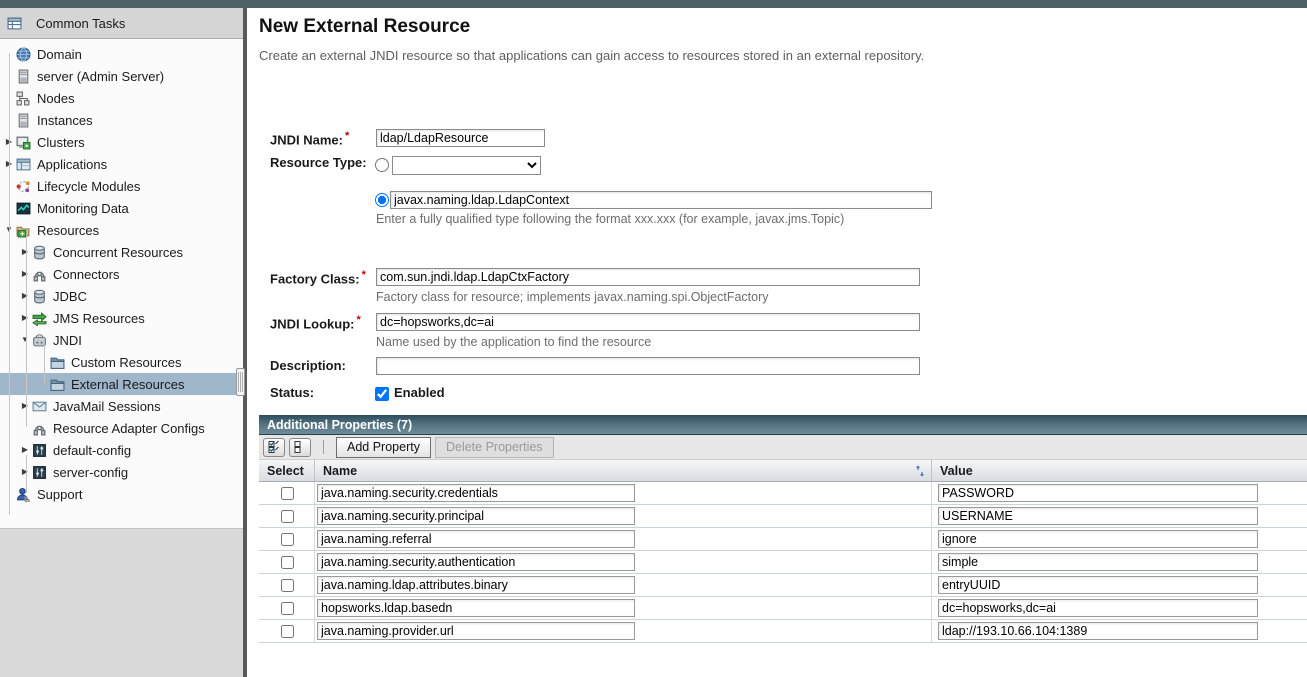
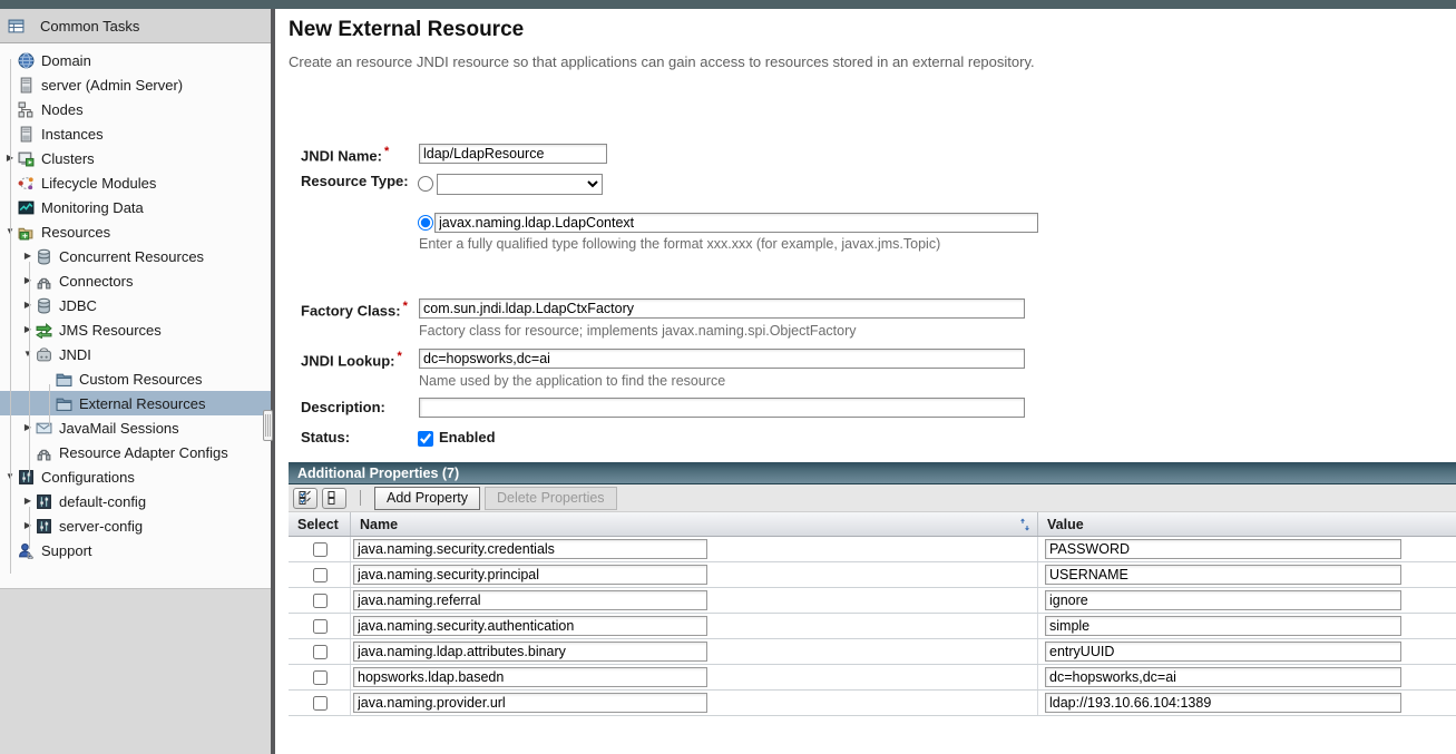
  Common Tasks
  Domain
  server (Admin Server)
  Nodes
  Instances
  Clusters
- Applications
  Lifecycle Modules
  Monitoring Data
  Resources
  Concurrent Resources
  Connectors
  JDBC
  JMS Resources
  JNDI
  Custom Resources
  External Resources
  JavaMail Sessions
  Resource Adapter Configs
+ Configurations
  default-config
  server-config
  Support
  New External Resource
- Create an external JNDI resource so that applications can gain access to resources stored in an external repository.
+ Create an resource JNDI resource so that applications can gain access to resources stored in an external repository.
  JNDI Name: *
  ldap/LdapResource
  Resource Type:
  javax.naming.ldap.LdapContext
  Enter a fully qualified type following the format xxx.xxx (for example, javax.jms.Topic)
  Factory Class: *
  com.sun.jndi.ldap.LdapCtxFactory
  Factory class for resource; implements javax.naming.spi.ObjectFactory
  JNDI Lookup: *
  dc=hopsworks,dc=ai
  Name used by the application to find the resource
  Description:
  Status:
  Enabled
  Additional Properties (7)
  Add Property
  Delete Properties
  Select
  Name
  Value
  java.naming.security.credentials
  PASSWORD
  java.naming.security.principal
  USERNAME
  java.naming.referral
  ignore
  java.naming.security.authentication
  simple
  java.naming.ldap.attributes.binary
  entryUUID
  hopsworks.ldap.basedn
  dc=hopsworks,dc=ai
  java.naming.provider.url
  ldap://193.10.66.104:1389
